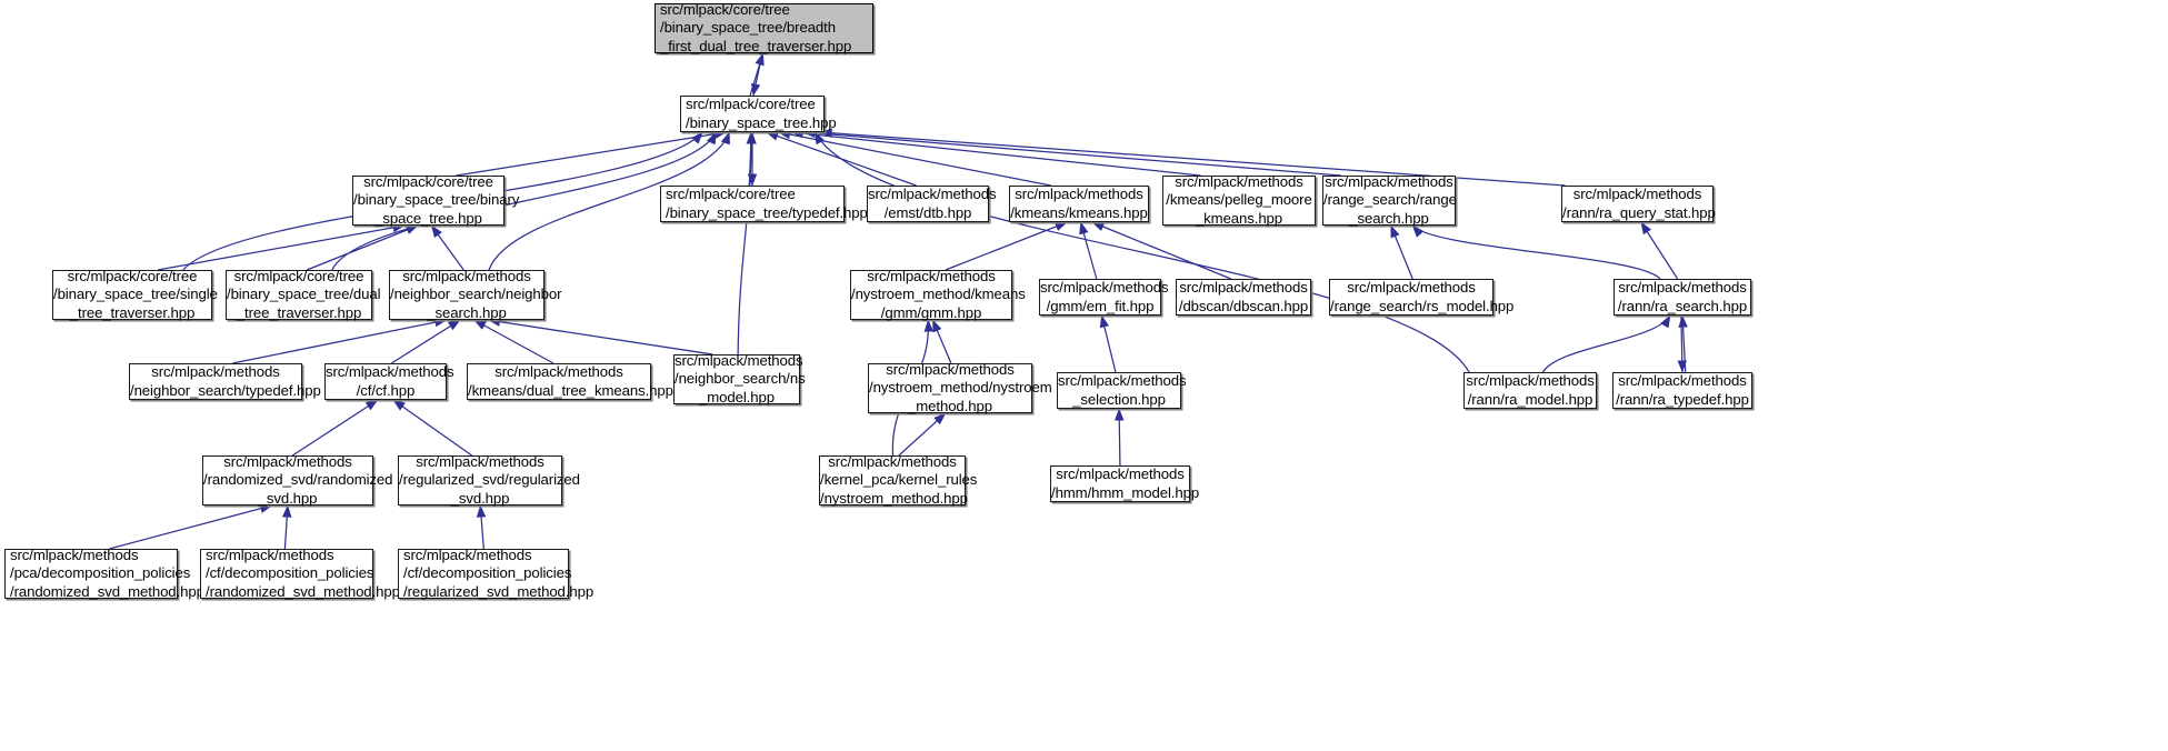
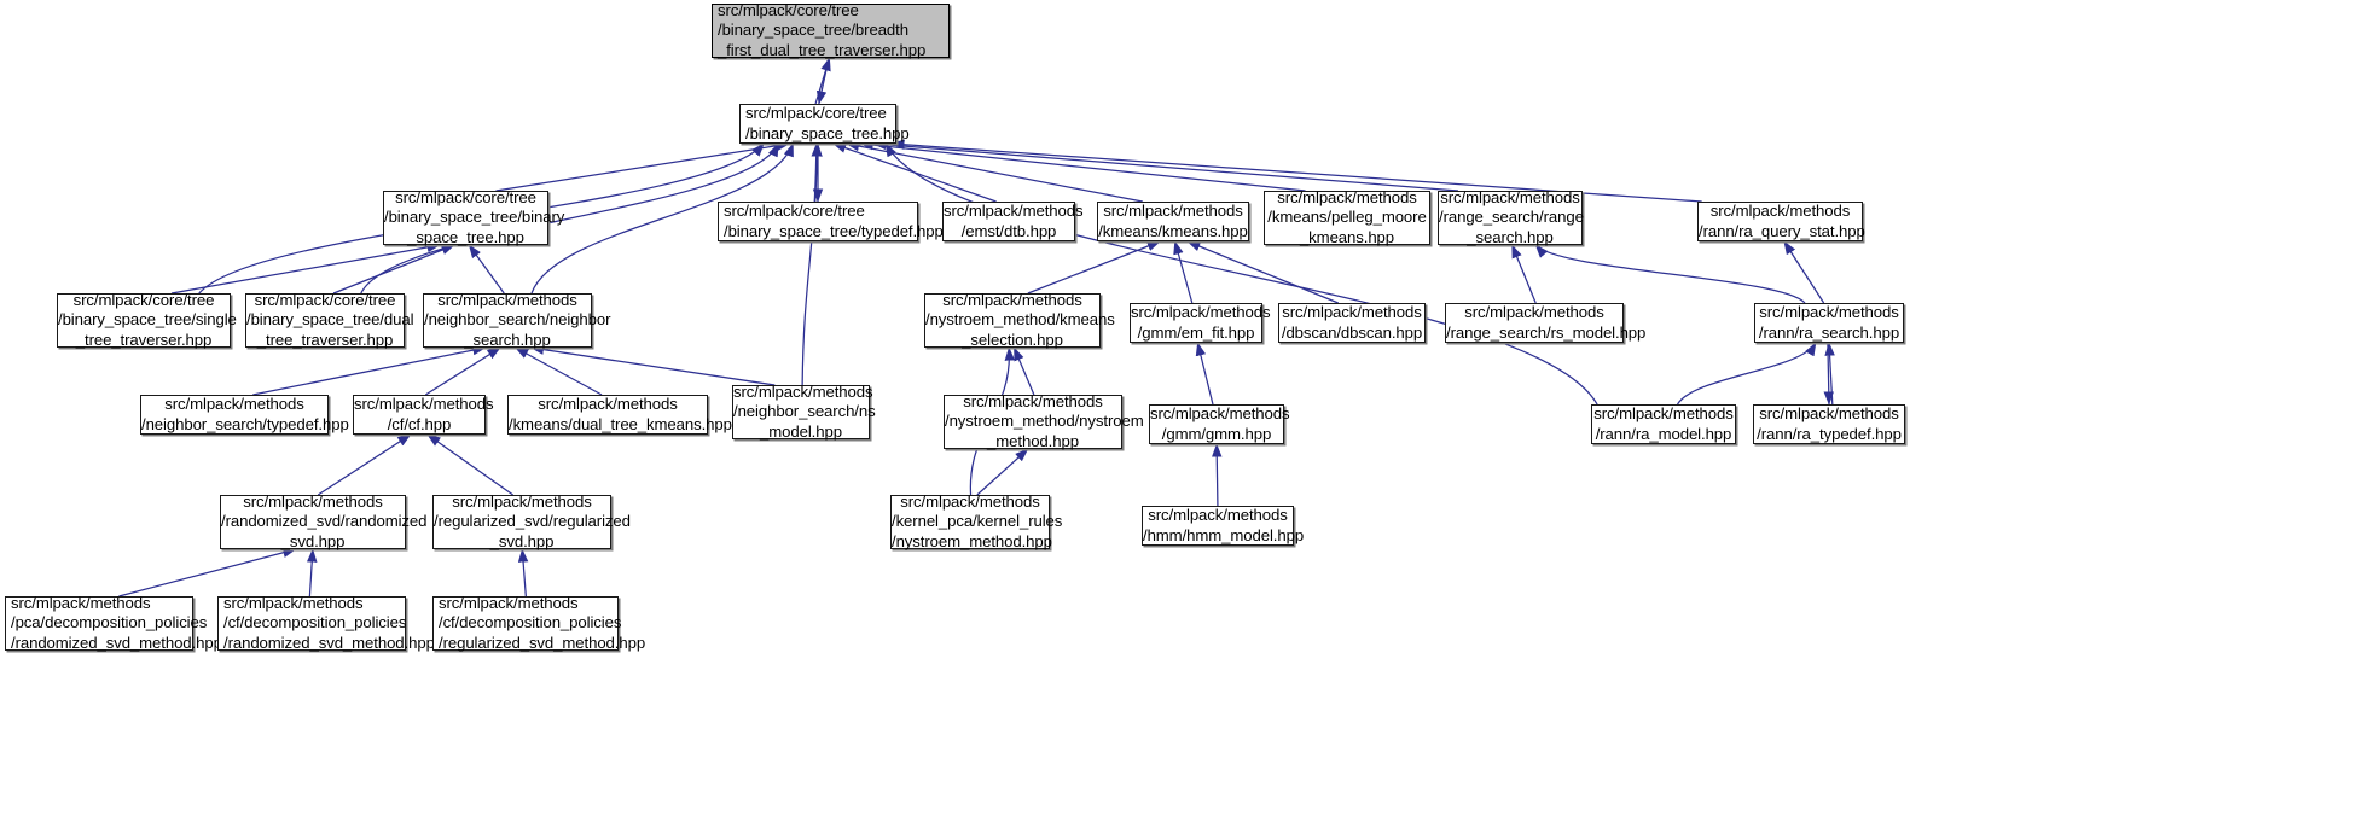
  src/mlpack/core/tree
  /binary_space_tree/breadth
  _first_dual_tree_traverser.hpp
  src/mlpack/core/tree
  /binary_space_tree.hpp
  src/mlpack/core/tree
  /binary_space_tree/binary
  _space_tree.hpp
  src/mlpack/core/tree
  /binary_space_tree/typedef.hpp
  src/mlpack/methods
  /emst/dtb.hpp
  src/mlpack/methods
  /kmeans/kmeans.hpp
  src/mlpack/methods
  /kmeans/pelleg_moore
  _kmeans.hpp
  src/mlpack/methods
  /range_search/range
  _search.hpp
  src/mlpack/methods
  /rann/ra_query_stat.hpp
  src/mlpack/core/tree
  /binary_space_tree/single
  _tree_traverser.hpp
  src/mlpack/core/tree
  /binary_space_tree/dual
  _tree_traverser.hpp
  src/mlpack/methods
  /neighbor_search/neighbor
  _search.hpp
  src/mlpack/methods
  /nystroem_method/kmeans
- /gmm/gmm.hpp
+ _selection.hpp
  src/mlpack/methods
  /gmm/em_fit.hpp
  src/mlpack/methods
  /dbscan/dbscan.hpp
  src/mlpack/methods
  /range_search/rs_model.hpp
  src/mlpack/methods
  /rann/ra_search.hpp
  src/mlpack/methods
  /neighbor_search/typedef.hpp
  src/mlpack/methods
  /cf/cf.hpp
  src/mlpack/methods
  /kmeans/dual_tree_kmeans.hpp
  src/mlpack/methods
  /neighbor_search/ns
  _model.hpp
  src/mlpack/methods
  /nystroem_method/nystroem
  _method.hpp
  src/mlpack/methods
- _selection.hpp
+ /gmm/gmm.hpp
  src/mlpack/methods
  /rann/ra_model.hpp
  src/mlpack/methods
  /rann/ra_typedef.hpp
  src/mlpack/methods
  /randomized_svd/randomized
  _svd.hpp
  src/mlpack/methods
  /regularized_svd/regularized
  _svd.hpp
  src/mlpack/methods
  /kernel_pca/kernel_rules
  /nystroem_method.hpp
  src/mlpack/methods
  /hmm/hmm_model.hpp
  src/mlpack/methods
  /pca/decomposition_policies
  /randomized_svd_method.hp
  src/mlpack/methods
  /cf/decomposition_policies
  /randomized_svd_method.hpp
  src/mlpack/methods
  /cf/decomposition_policies
  /regularized_svd_method.hpp
